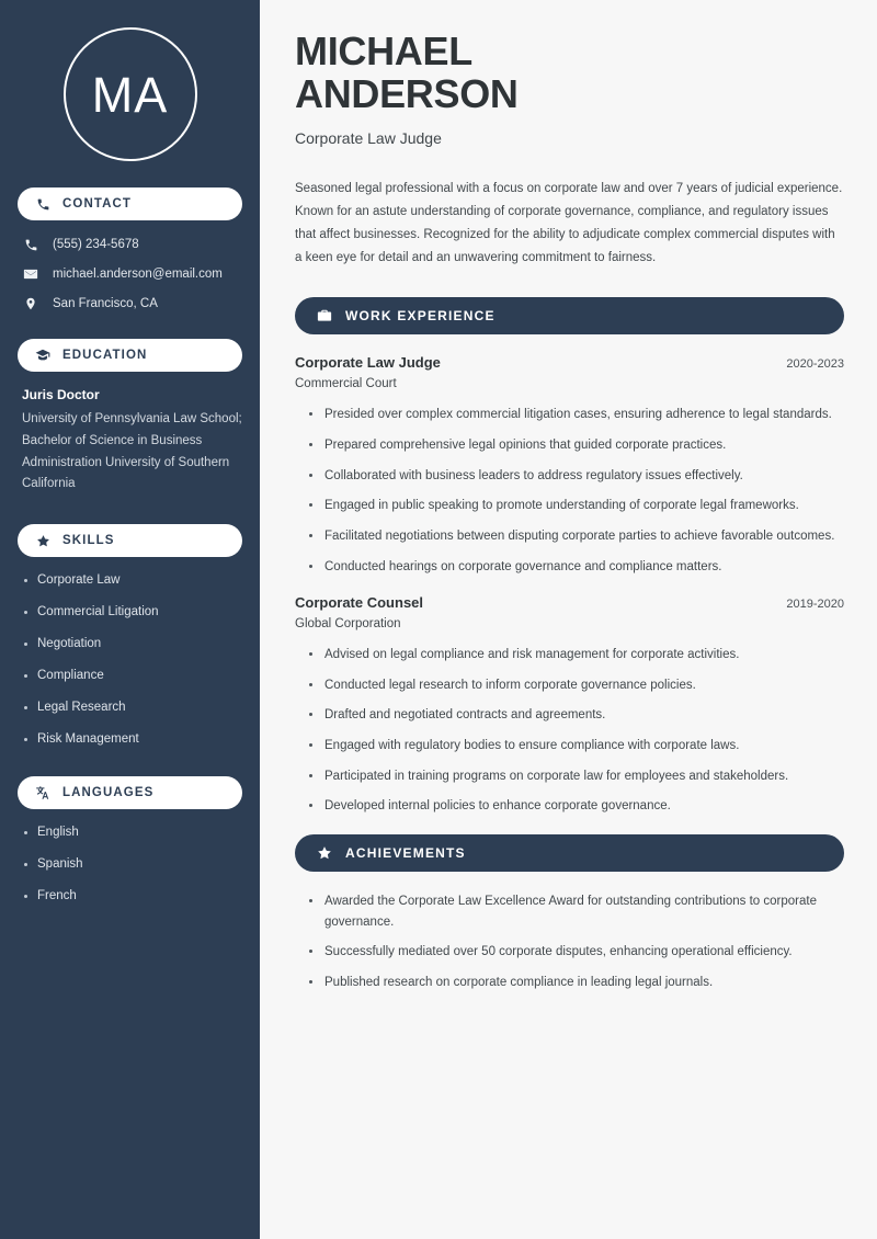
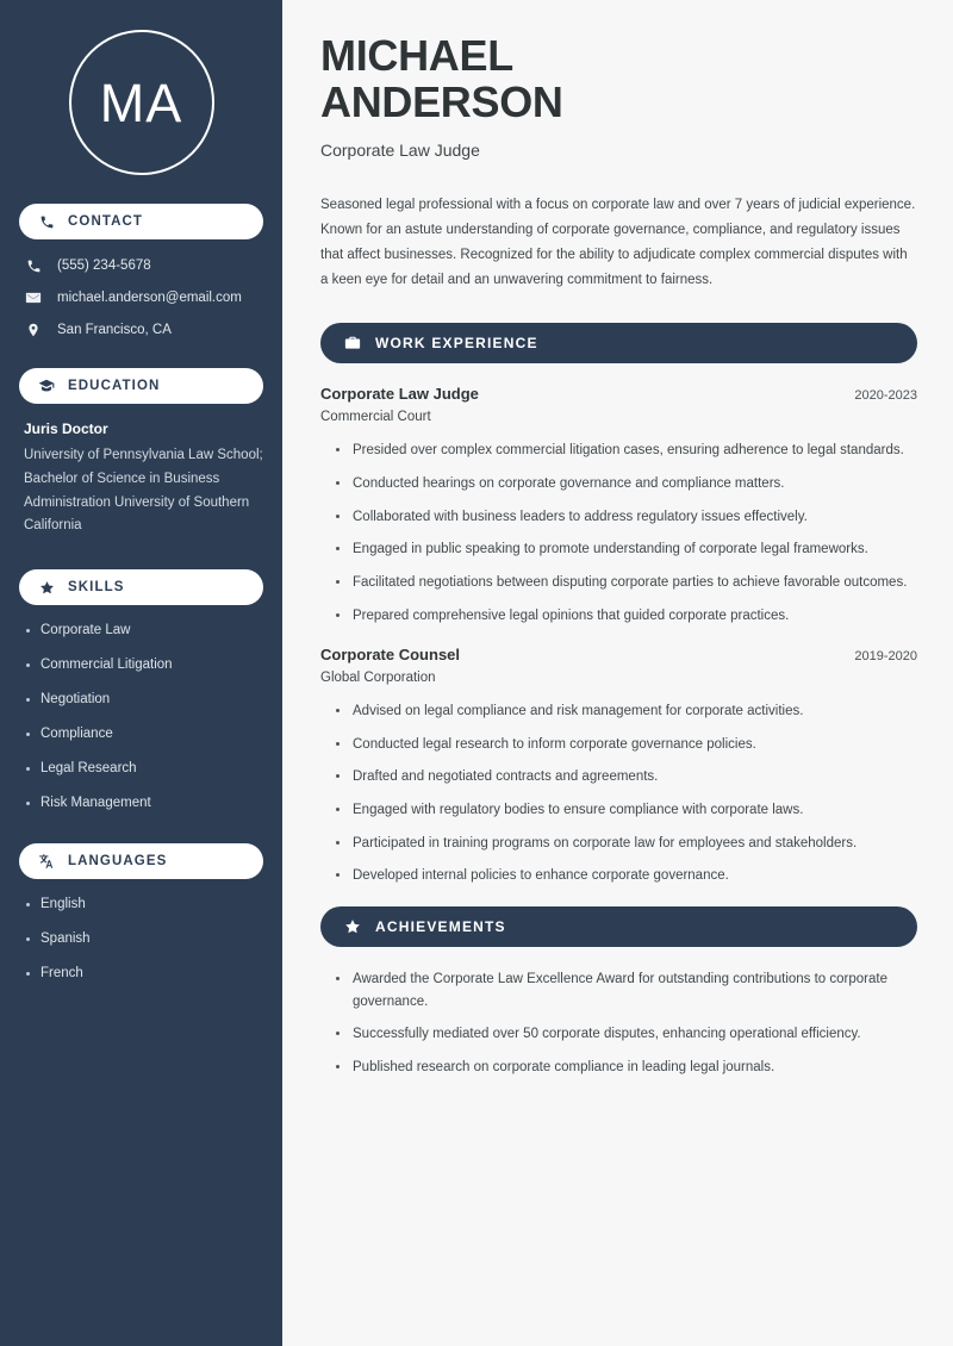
  MA
  CONTACT
  (555) 234-5678
  michael.anderson@email.com
  San Francisco, CA
  EDUCATION
  Juris Doctor
  University of Pennsylvania Law School; Bachelor of Science in Business Administration University of Southern California
  SKILLS
  Corporate Law
  Commercial Litigation
  Negotiation
  Compliance
  Legal Research
  Risk Management
  LANGUAGES
  English
  Spanish
  French
  MICHAEL
  ANDERSON
  Corporate Law Judge
  Seasoned legal professional with a focus on corporate law and over 7 years of judicial experience. Known for an astute understanding of corporate governance, compliance, and regulatory issues that affect businesses. Recognized for the ability to adjudicate complex commercial disputes with a keen eye for detail and an unwavering commitment to fairness.
  WORK EXPERIENCE
  Corporate Law Judge
  2020-2023
  Commercial Court
  Presided over complex commercial litigation cases, ensuring adherence to legal standards.
- Prepared comprehensive legal opinions that guided corporate practices.
+ Conducted hearings on corporate governance and compliance matters.
  Collaborated with business leaders to address regulatory issues effectively.
  Engaged in public speaking to promote understanding of corporate legal frameworks.
  Facilitated negotiations between disputing corporate parties to achieve favorable outcomes.
- Conducted hearings on corporate governance and compliance matters.
+ Prepared comprehensive legal opinions that guided corporate practices.
  Corporate Counsel
  2019-2020
  Global Corporation
  Advised on legal compliance and risk management for corporate activities.
  Conducted legal research to inform corporate governance policies.
  Drafted and negotiated contracts and agreements.
  Engaged with regulatory bodies to ensure compliance with corporate laws.
  Participated in training programs on corporate law for employees and stakeholders.
  Developed internal policies to enhance corporate governance.
  ACHIEVEMENTS
  Awarded the Corporate Law Excellence Award for outstanding contributions to corporate governance.
  Successfully mediated over 50 corporate disputes, enhancing operational efficiency.
  Published research on corporate compliance in leading legal journals.
